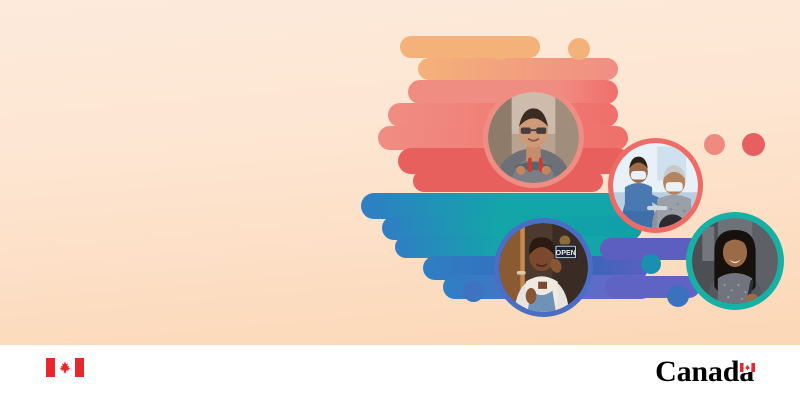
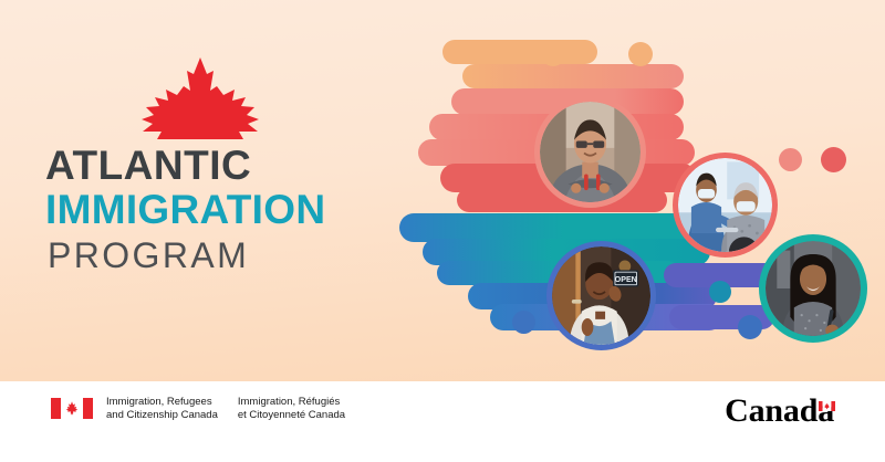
  OPEN
+ ATLANTIC
+ IMMIGRATION
+ PROGRAM
+ Immigration, Refugees
+ and Citizenship Canada
+ Immigration, Réfugiés
+ et Citoyenneté Canada
  Canad
